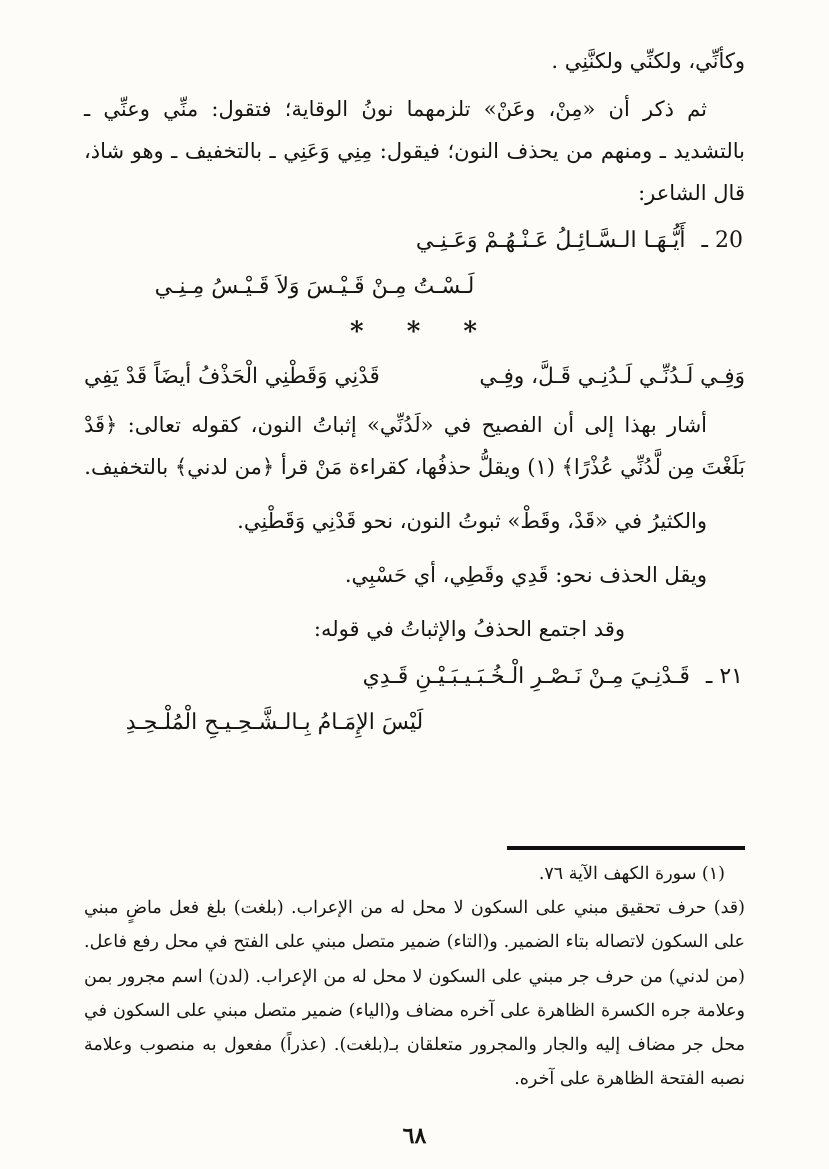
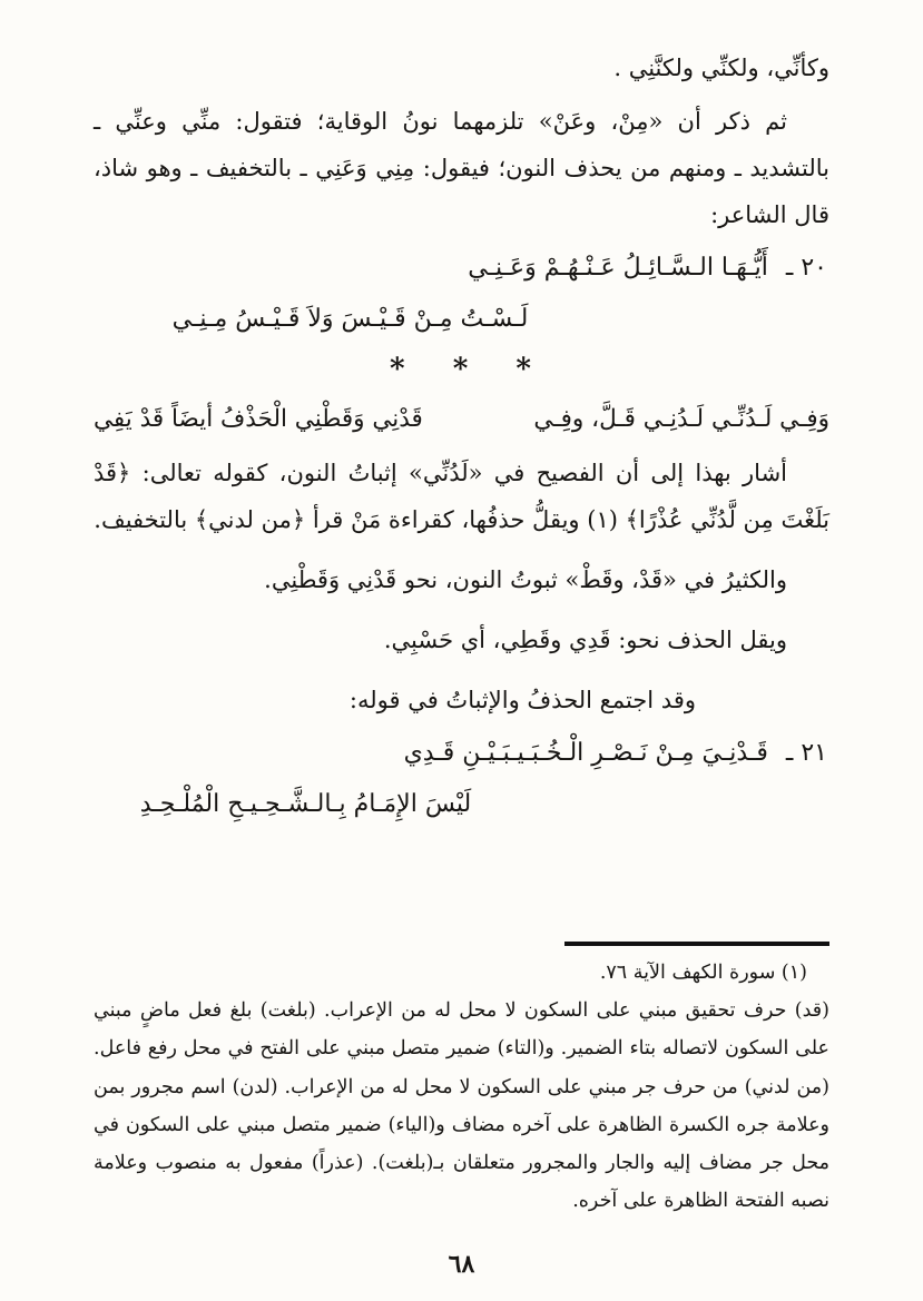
  وكأنِّي، ولكنِّي ولكنَّنِي .
  ثم ذكر أن «مِنْ، وعَنْ» تلزمهما نونُ الوقاية؛ فتقول: منِّي وعنِّي ـ بالتشديد ـ ومنهم من يحذف النون؛ فيقول: مِنِي وَعَنِي ـ بالتخفيف ـ وهو شاذ، قال الشاعر:
- 20 ـأَيُّـهَـا الـسَّـائِـلُ عَـنْـهُـمْ وَعَـنِـي
+ ٢٠ ـأَيُّـهَـا الـسَّـائِـلُ عَـنْـهُـمْ وَعَـنِـي
  لَـسْـتُ مِـنْ قَـيْـسَ وَلاَ قَـيْـسُ مِـنِـي
  * * *
  وَفِـي لَـدُنِّـي لَـدُنِـي قَـلَّ، وفِـي
  قَدْنِي وَقَطْنِي الْحَذْفُ أيضَاً قَدْ يَفِي
  أشار بهذا إلى أن الفصيح في «لَدُنِّي» إثباتُ النون، كقوله تعالى: ﴿قَدْ بَلَغْتَ مِن لَّدُنِّي عُذْرًا﴾ (١) ويقلُّ حذفُها، كقراءة مَنْ قرأ ﴿من لدني﴾ بالتخفيف.
  والكثيرُ في «قَدْ، وقَطْ» ثبوتُ النون، نحو قَدْنِي وَقَطْنِي.
  ويقل الحذف نحو: قَدِي وقَطِي، أي حَسْبِي.
  وقد اجتمع الحذفُ والإثباتُ في قوله:
  ٢١ ـقَـدْنِـيَ مِـنْ نَـصْـرِ الْـخُـبَـيـبَـيْـنِ قَـدِي
  لَيْسَ الإِمَـامُ بِـالـشَّـحِـيـحِ الْمُلْـحِـدِ
  (١) سورة الكهف الآية ٧٦.
  (قد) حرف تحقيق مبني على السكون لا محل له من الإعراب. (بلغت) بلغ فعل ماضٍ مبني على السكون لاتصاله بتاء الضمير. و(التاء) ضمير متصل مبني على الفتح في محل رفع فاعل. (من لدني) من حرف جر مبني على السكون لا محل له من الإعراب. (لدن) اسم مجرور بمن وعلامة جره الكسرة الظاهرة على آخره مضاف و(الياء) ضمير متصل مبني على السكون في محل جر مضاف إليه والجار والمجرور متعلقان بـ(بلغت). (عذراً) مفعول به منصوب وعلامة نصبه الفتحة الظاهرة على آخره.
  ٦٨
